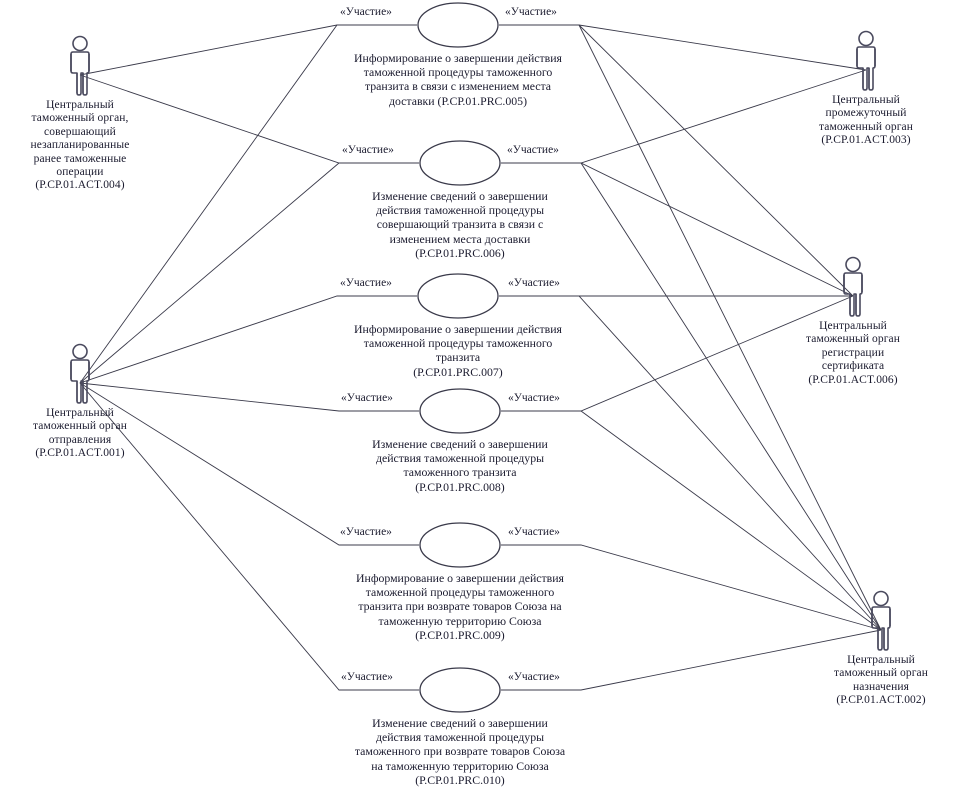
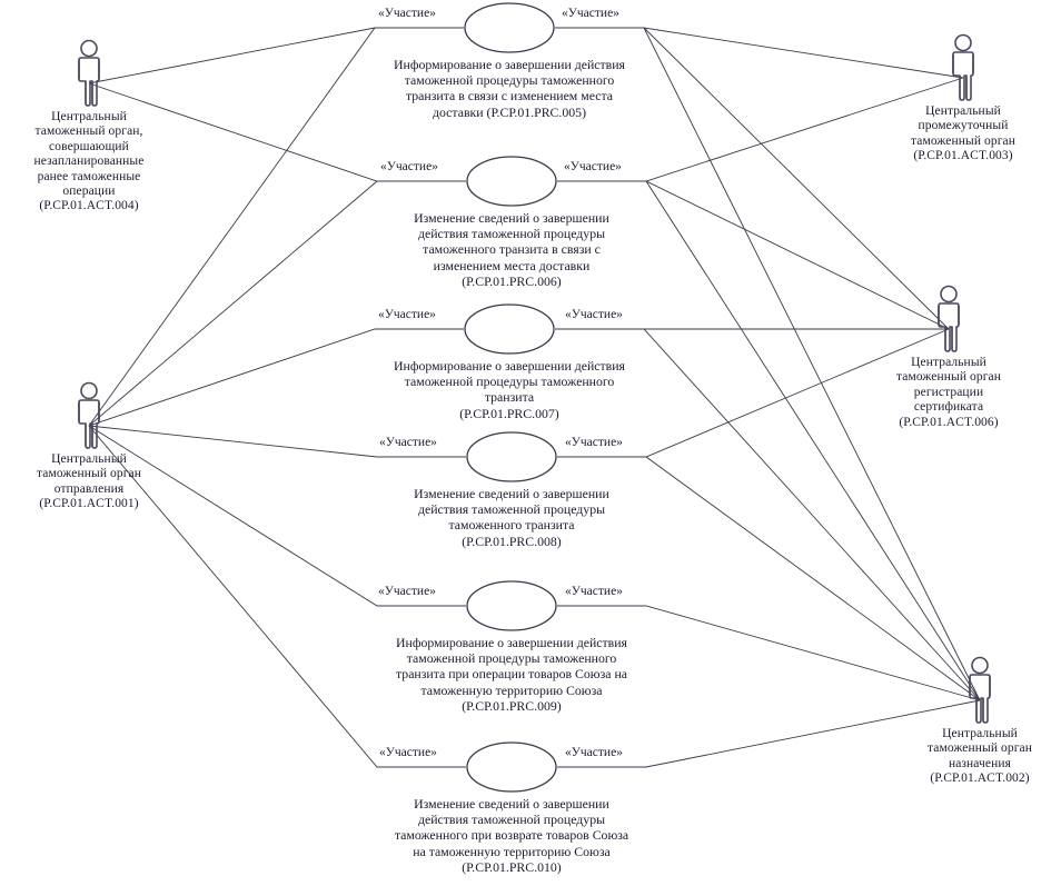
  Центральный
  таможенный орган,
  совершающий
  незапланированные
  ранее таможенные
  операции
  (Р.СР.01.ACT.004)
  Центральный
  таможенный орган
  отправления
  (Р.СР.01.ACT.001)
  Центральный
  промежуточный
  таможенный орган
  (Р.СР.01.ACT.003)
  Центральный
  таможенный орган
  регистрации
  сертификата
  (Р.СР.01.ACT.006)
  Центральный
  таможенный орган
  назначения
  (Р.СР.01.ACT.002)
  Информирование о завершении действия
  таможенной процедуры таможенного
  транзита в связи с изменением места
  доставки (Р.СР.01.PRC.005)
  Изменение сведений о завершении
  действия таможенной процедуры
- совершающий транзита в связи с
+ таможенного транзита в связи с
  изменением места доставки
  (Р.СР.01.PRC.006)
  Информирование о завершении действия
  таможенной процедуры таможенного
  транзита
  (Р.СР.01.PRC.007)
  Изменение сведений о завершении
  действия таможенной процедуры
  таможенного транзита
  (Р.СР.01.PRC.008)
  Информирование о завершении действия
  таможенной процедуры таможенного
- транзита при возврате товаров Союза на
+ транзита при операции товаров Союза на
  таможенную территорию Союза
  (Р.СР.01.PRC.009)
  Изменение сведений о завершении
  действия таможенной процедуры
  таможенного при возврате товаров Союза
  на таможенную территорию Союза
  (Р.СР.01.PRC.010)
  «Участие»
  «Участие»
  «Участие»
  «Участие»
  «Участие»
  «Участие»
  «Участие»
  «Участие»
  «Участие»
  «Участие»
  «Участие»
  «Участие»
